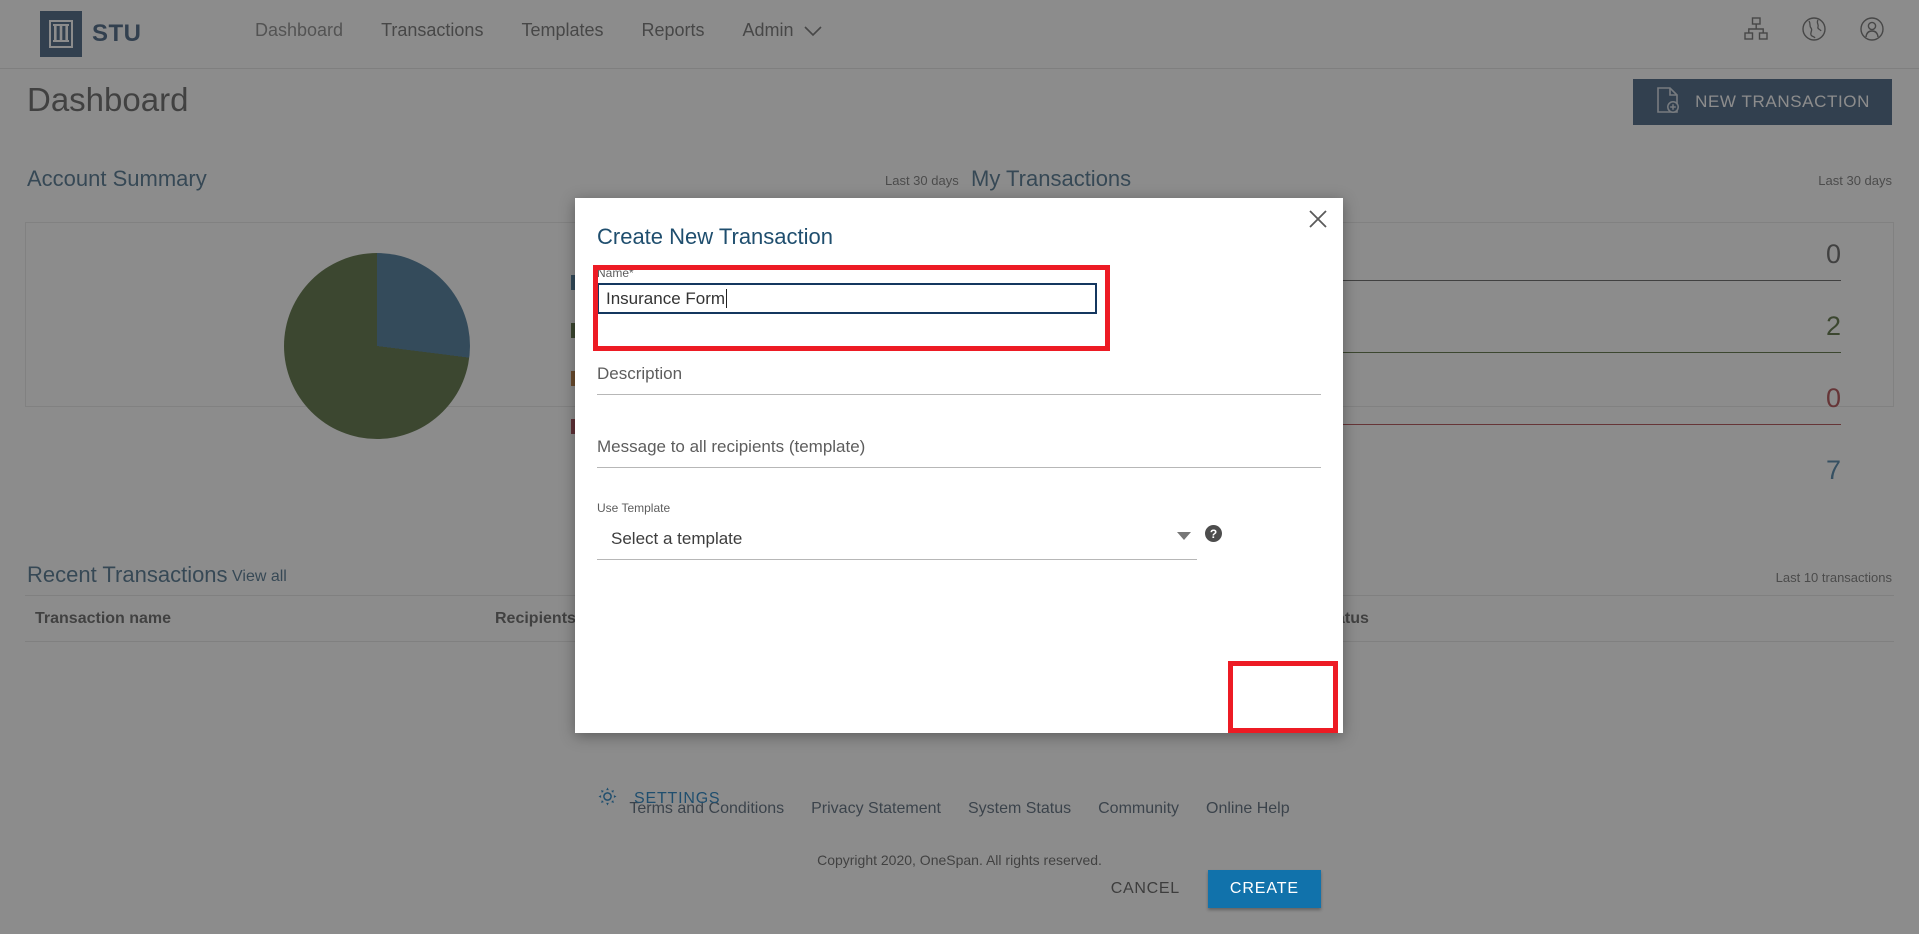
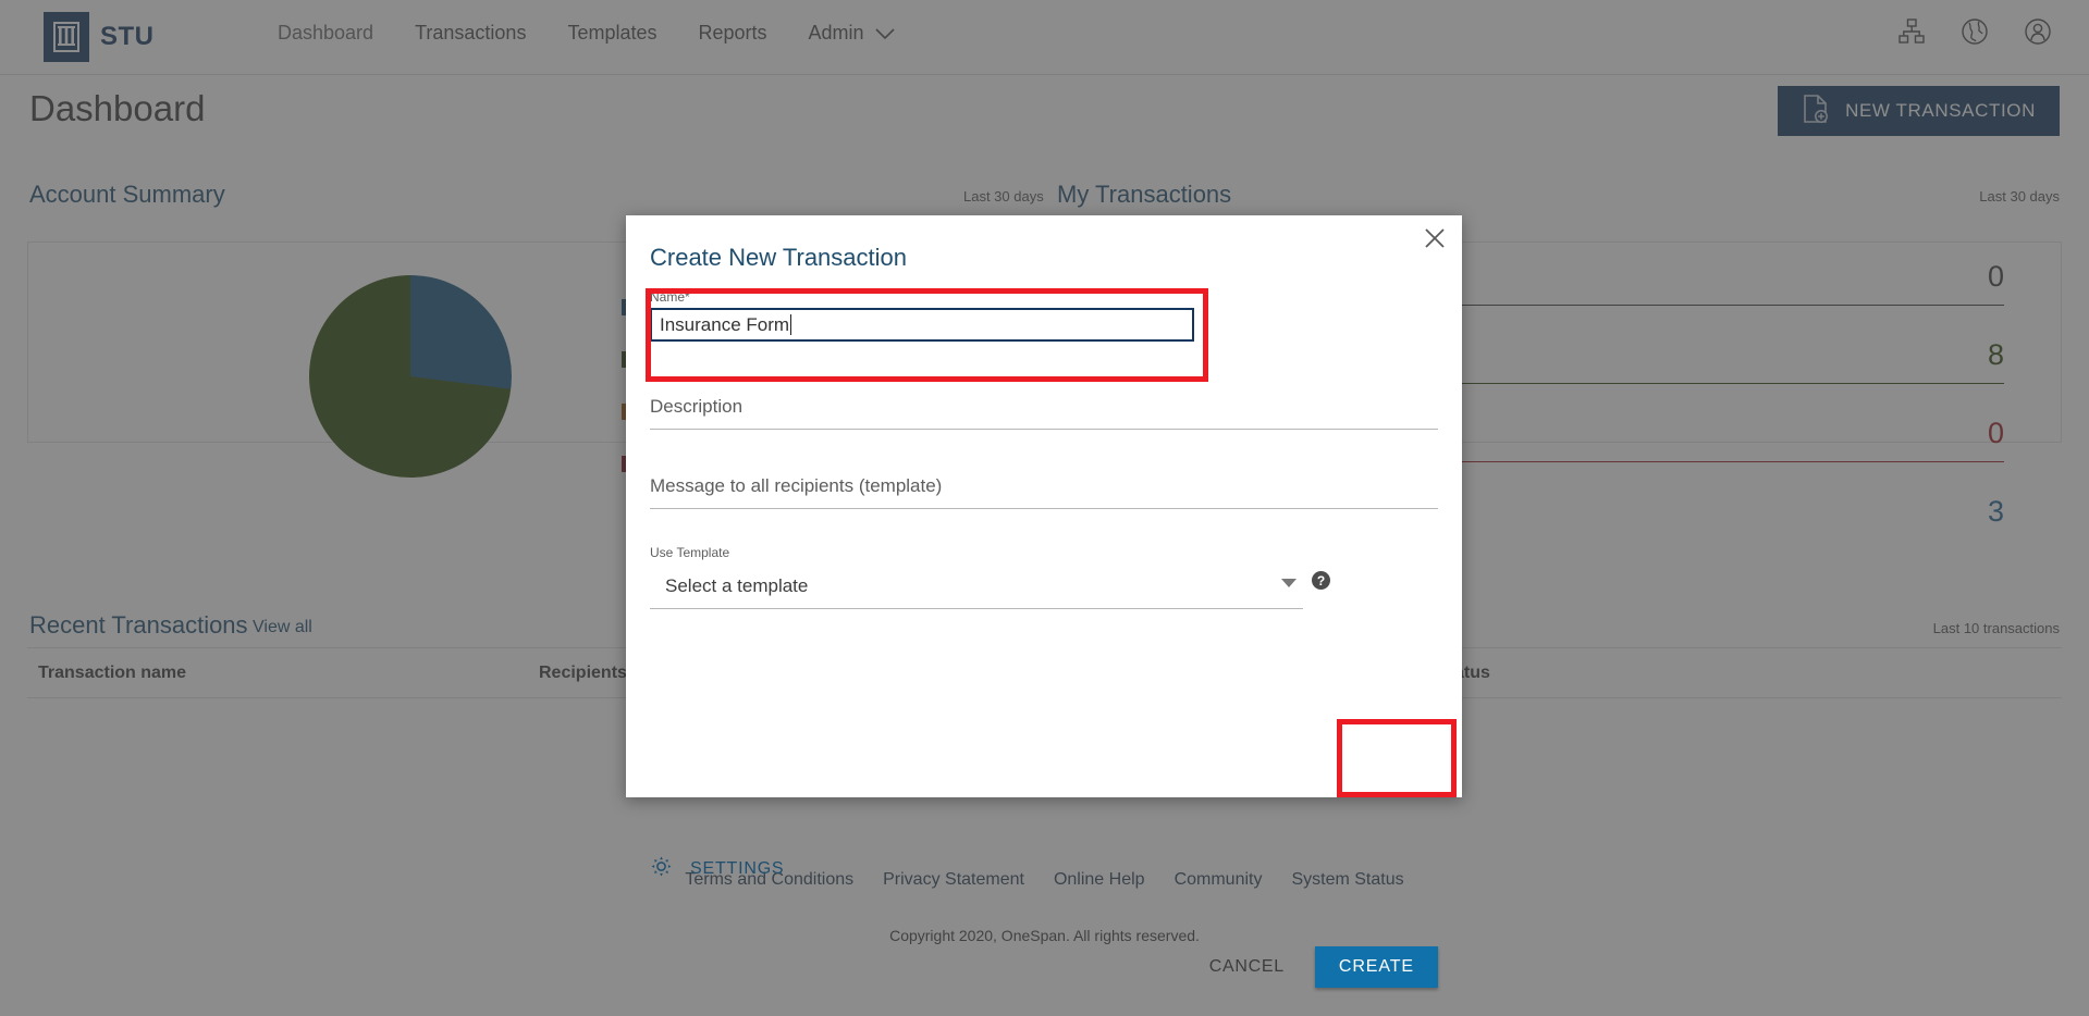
  STU
  Dashboard
  Transactions
  Templates
  Reports
  Admin
  Dashboard
  NEW TRANSACTION
  Account Summary
  Last 30 days
  My Transactions
  Last 30 days
  0
- 2
+ 8
  0
- 7
+ 3
  Recent Transactions
  View all
  Last 10 transactions
  Transaction name
  Recipients
  Terms and Conditions
  Privacy Statement
- System Status
+ Online Help
  Community
- Online Help
+ System Status
  Copyright 2020, OneSpan. All rights reserved.
  Create New Transaction
  Name*
  Insurance Form
  Description
  Message to all recipients (template)
  Use Template
  Select a template
  ?
  SETTINGS
  CANCEL
  CREATE
